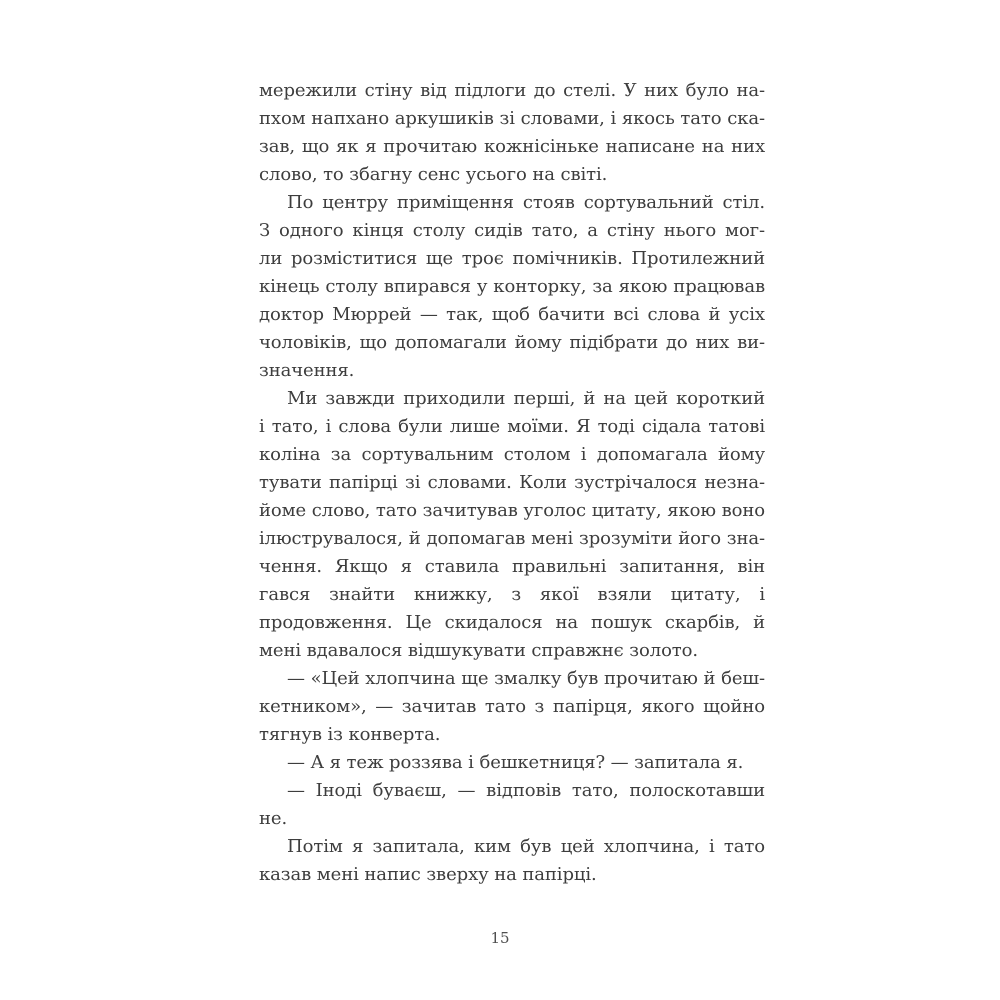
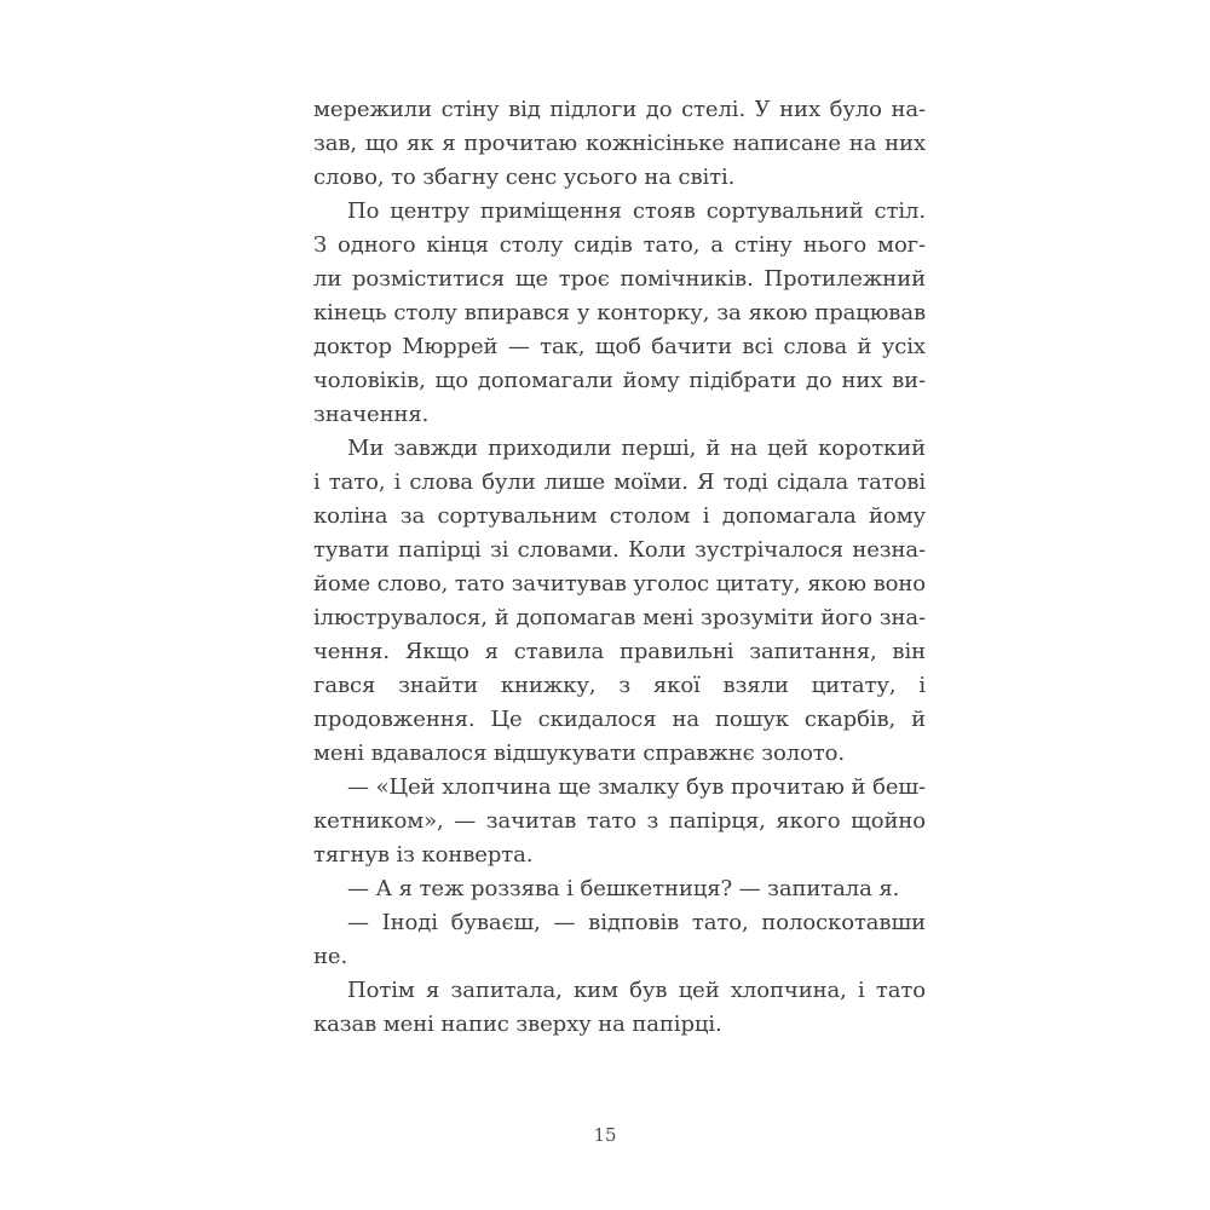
  мережили стіну від підлоги до стелі. У них було на-
- пхом напхано аркушиків зі словами, і якось тато ска-
  зав, що як я прочитаю кожнісіньке написане на них
  слово, то збагну сенс усього на світі.
  По центру приміщення стояв сортувальний стіл.
  З одного кінця столу сидів тато, а стіну нього мог-
  ли розміститися ще троє помічників. Протилежний
  кінець столу впирався у конторку, за якою працював
  доктор Мюррей — так, щоб бачити всі слова й усіх
  чоловіків, що допомагали йому підібрати до них ви-
  значення.
  Ми завжди приходили перші, й на цей короткий
  і тато, і слова були лише моїми. Я тоді сідала татові
  коліна за сортувальним столом і допомагала йому
  тувати папірці зі словами. Коли зустрічалося незна-
  йоме слово, тато зачитував уголос цитату, якою воно
  ілюструвалося, й допомагав мені зрозуміти його зна-
  чення. Якщо я ставила правильні запитання, він
  гався знайти книжку, з якої взяли цитату, і
  продовження. Це скидалося на пошук скарбів, й
  мені вдавалося відшукувати справжнє золото.
  — «Цей хлопчина ще змалку був прочитаю й беш-
  кетником», — зачитав тато з папірця, якого щойно
  тягнув із конверта.
  — А я теж роззява і бешкетниця? — запитала я.
  — Іноді буваєш, — відповів тато, полоскотавши
  не.
  Потім я запитала, ким був цей хлопчина, і тато
  казав мені напис зверху на папірці.
  15
